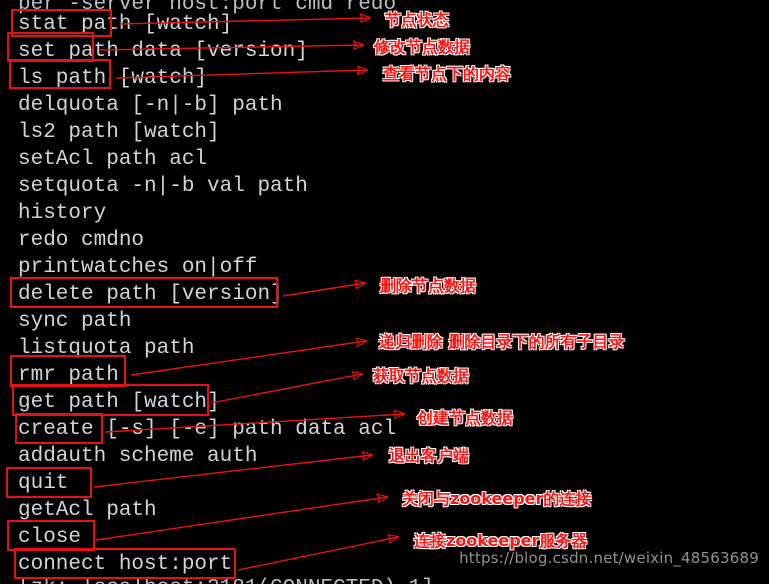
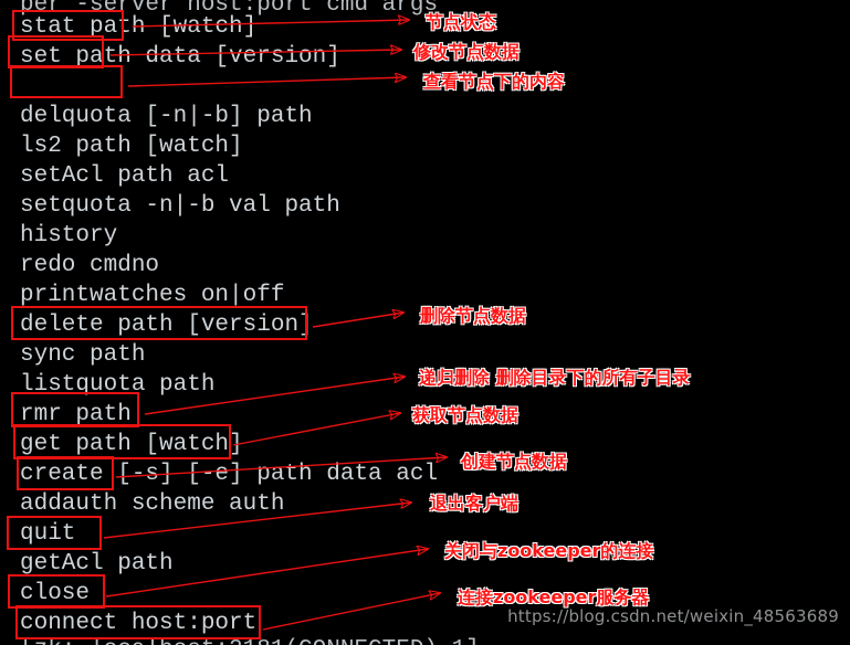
- per -server host:port cmd redo
+ per -server host:port cmd args
  stat pat [watch]
  set path data [version]
- ls path [watch]
  delquota [-n|-b] path
  ls2 path [watch]
  setAcl path acl
  setquota -n|-b val path
  history
  redo cmdno
  printwatches on|off
  delete path [version]
  sync path
  listquota path
  rmr path
  get path [watch
  create [- [-e] path data acl
  addauth scheme auth
  quit
  getAcl path
  close
  connect host:port
  节点状态
  修改节点数据
  查看节点下的内容
  删除节点数据
  递归删除 删除目录下的所有子目录
  获取节点数据
  创建节点数据
  退出客户端
  关闭与zookeeper的连接
  连接zookeeper服务器
  https://blog.csdn.net/weixin_48563689
